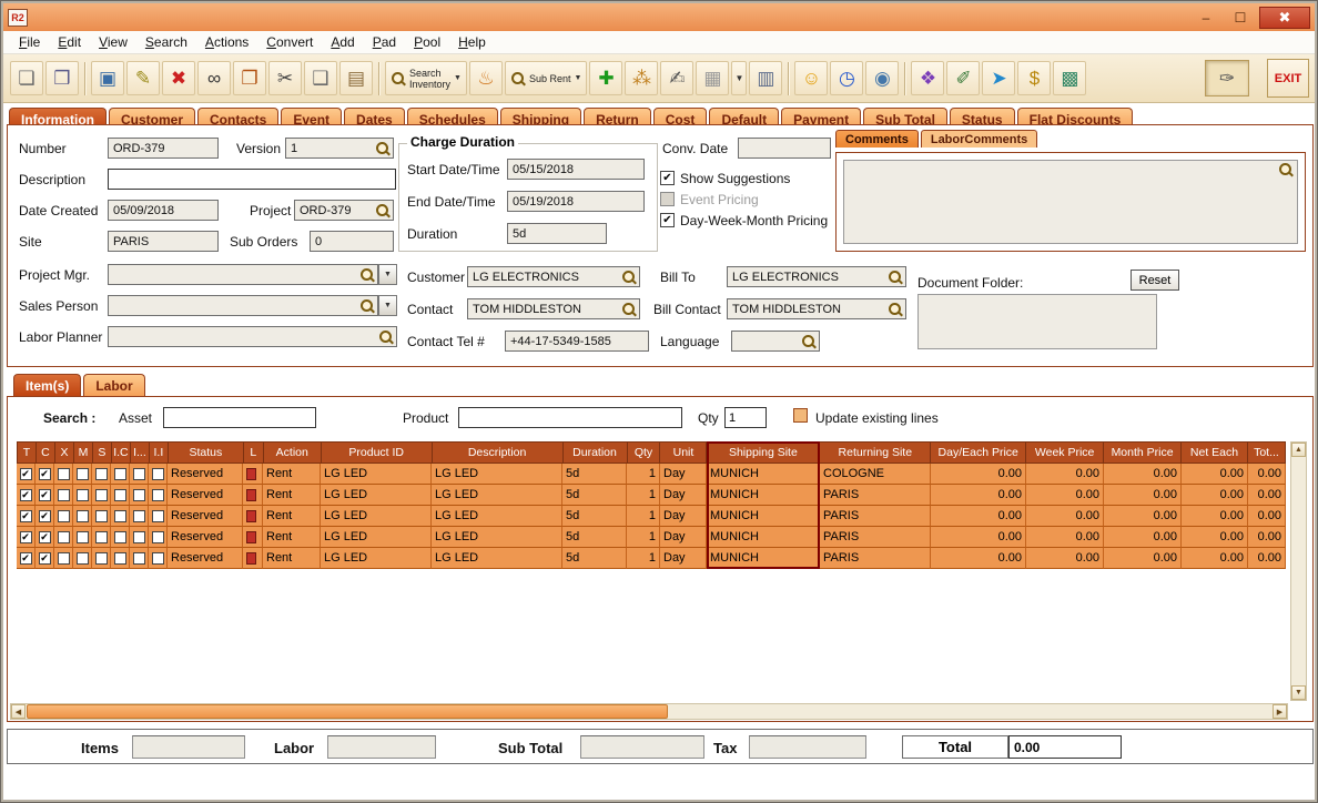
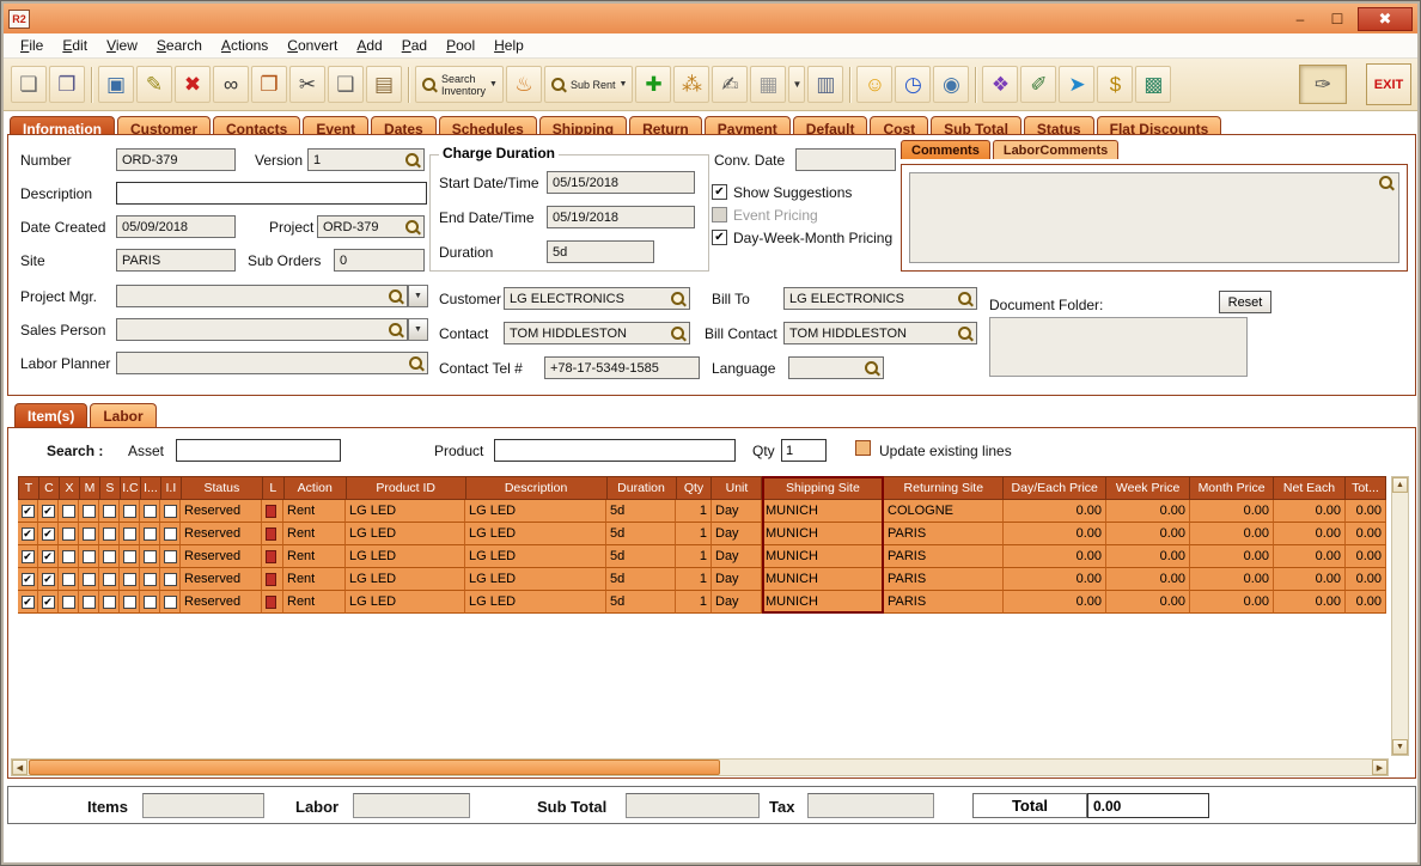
  R2
  –
  ☐
  ✖
  File
  Edit
  View
  Search
  Actions
  Convert
  Add
  Pad
  Pool
  Help
  ❏
  ❒
  ▣
  ✎
  ✖
  ∞
  ❐
  ✂
  ❑
  ▤
  Search
  Inventory
  ♨
  Sub Rent
  ✚
  ⁂
  ✍
  ▦
  ▼
  ▥
  ☺
  ◷
  ◉
  ❖
  ✐
  ➤
  $
  ▩
  ✑
  EXIT
  Information
  Customer
  Contacts
  Event
  Dates
  Schedules
  Shipping
  Return
- Cost
+ Payment
  Default
- Payment
+ Cost
  Sub Total
  Status
  Flat Discounts
  Number
  ORD-379
  Version
  1
  Description
  Date Created
  05/09/2018
  Project
  ORD-379
  Site
  PARIS
  Sub Orders
  0
  Project Mgr.
  Sales Person
  Labor Planner
  Charge Duration
  Start Date/Time
  05/15/2018
  End Date/Time
  05/19/2018
  Duration
  5d
  Conv. Date
  ✔
  Show Suggestions
  Event Pricing
  ✔
  Day-Week-Month Pricing
  Comments
  LaborComments
  Customer
  LG ELECTRONICS
  Bill To
  LG ELECTRONICS
  Contact
  TOM HIDDLESTON
  Bill Contact
  TOM HIDDLESTON
  Contact Tel #
- +44-17-5349-1585
+ +78-17-5349-1585
  Language
  Document Folder:
  Reset
  Item(s)
  Labor
  Search :
  Asset
  Product
  Qty
  1
  Update existing lines
  T
  C
  X
  M
  S
  I.C
  I...
  I.I
  Status
  L
  Action
  Product ID
  Description
  Duration
  Qty
  Unit
  Shipping Site
  Returning Site
  Day/Each Price
  Week Price
  Month Price
  Net Each
  Tot...
  ✔
  ✔
  Reserved
  Rent
  LG LED
  LG LED
  5d
  1
  Day
  MUNICH
  COLOGNE
  0.00
  0.00
  0.00
  0.00
  0.00
  ✔
  ✔
  Reserved
  Rent
  LG LED
  LG LED
  5d
  1
  Day
  MUNICH
  PARIS
  0.00
  0.00
  0.00
  0.00
  0.00
  ✔
  ✔
  Reserved
  Rent
  LG LED
  LG LED
  5d
  1
  Day
  MUNICH
  PARIS
  0.00
  0.00
  0.00
  0.00
  0.00
  ✔
  ✔
  Reserved
  Rent
  LG LED
  LG LED
  5d
  1
  Day
  MUNICH
  PARIS
  0.00
  0.00
  0.00
  0.00
  0.00
  ✔
  ✔
  Reserved
  Rent
  LG LED
  LG LED
  5d
  1
  Day
  MUNICH
  PARIS
  0.00
  0.00
  0.00
  0.00
  0.00
  Items
  Labor
  Sub Total
  Tax
  Total
  0.00
